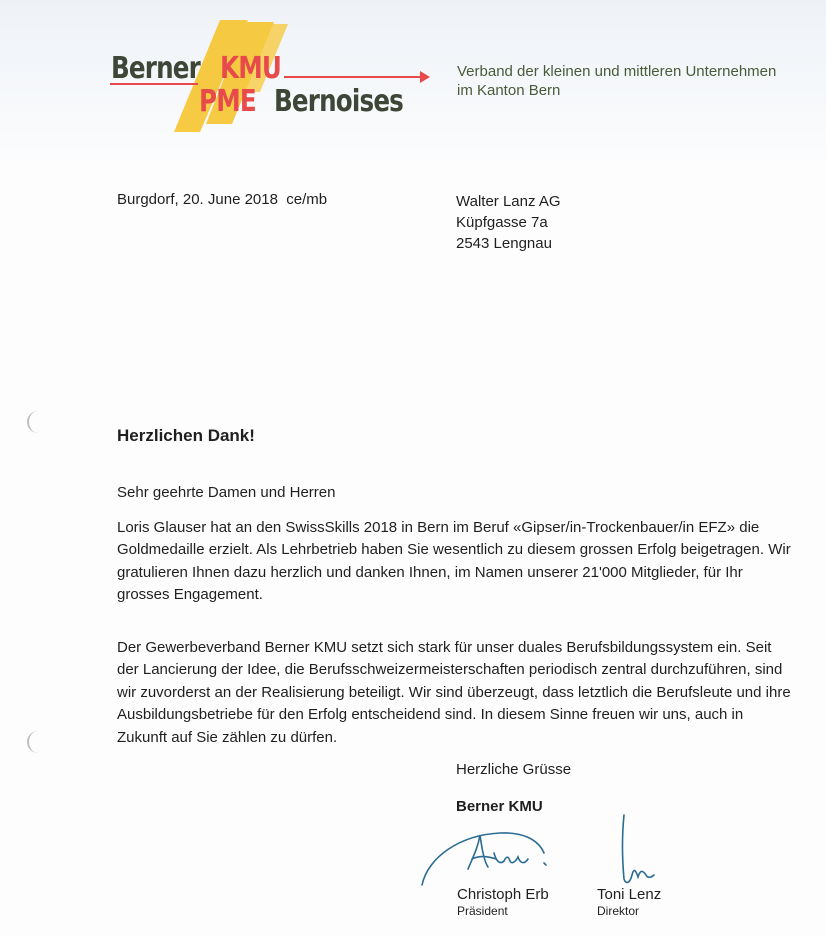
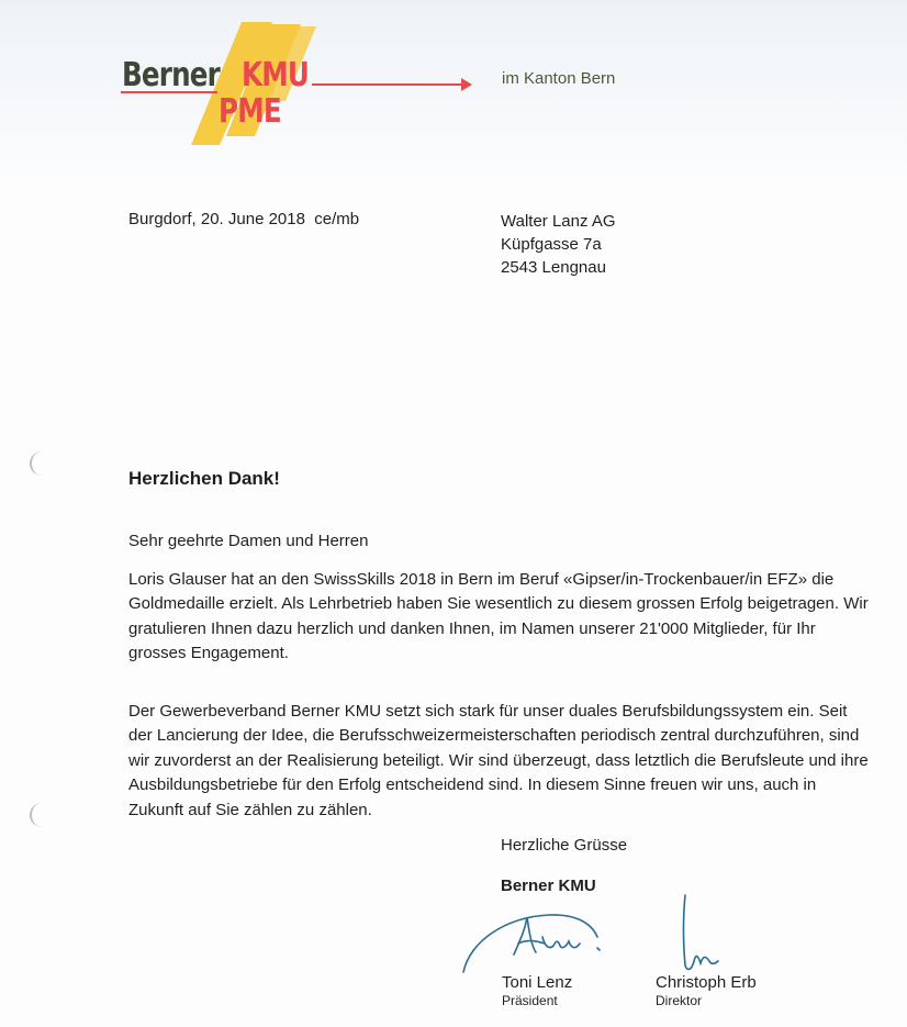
  Berner
  KMU
  PME
- Bernoises
- Verband der kleinen und mittleren Unternehmen
  im Kanton Bern
  Burgdorf, 20. June 2018 ce/mb
  Walter Lanz AG
  Küpfgasse 7a
  2543 Lengnau
  Herzlichen Dank!
  Sehr geehrte Damen und Herren
  Loris Glauser hat an den SwissSkills 2018 in Bern im Beruf «Gipser/in-Trockenbauer/in EFZ» die Goldmedaille erzielt. Als Lehrbetrieb haben Sie wesentlich zu diesem grossen Erfolg beigetragen. Wir gratulieren Ihnen dazu herzlich und danken Ihnen, im Namen unserer 21'000 Mitglieder, für Ihr grosses Engagement.
- Der Gewerbeverband Berner KMU setzt sich stark für unser duales Berufsbildungssystem ein. Seit der Lancierung der Idee, die Berufsschweizermeisterschaften periodisch zentral durchzuführen, sind wir zuvorderst an der Realisierung beteiligt. Wir sind überzeugt, dass letztlich die Berufsleute und ihre Ausbildungsbetriebe für den Erfolg entscheidend sind. In diesem Sinne freuen wir uns, auch in Zukunft auf Sie zählen zu dürfen.
+ Der Gewerbeverband Berner KMU setzt sich stark für unser duales Berufsbildungssystem ein. Seit der Lancierung der Idee, die Berufsschweizermeisterschaften periodisch zentral durchzuführen, sind wir zuvorderst an der Realisierung beteiligt. Wir sind überzeugt, dass letztlich die Berufsleute und ihre Ausbildungsbetriebe für den Erfolg entscheidend sind. In diesem Sinne freuen wir uns, auch in Zukunft auf Sie zählen zu zählen.
  Herzliche Grüsse
  Berner KMU
- Christoph Erb
+ Toni Lenz
  Präsident
- Toni Lenz
+ Christoph Erb
  Direktor
